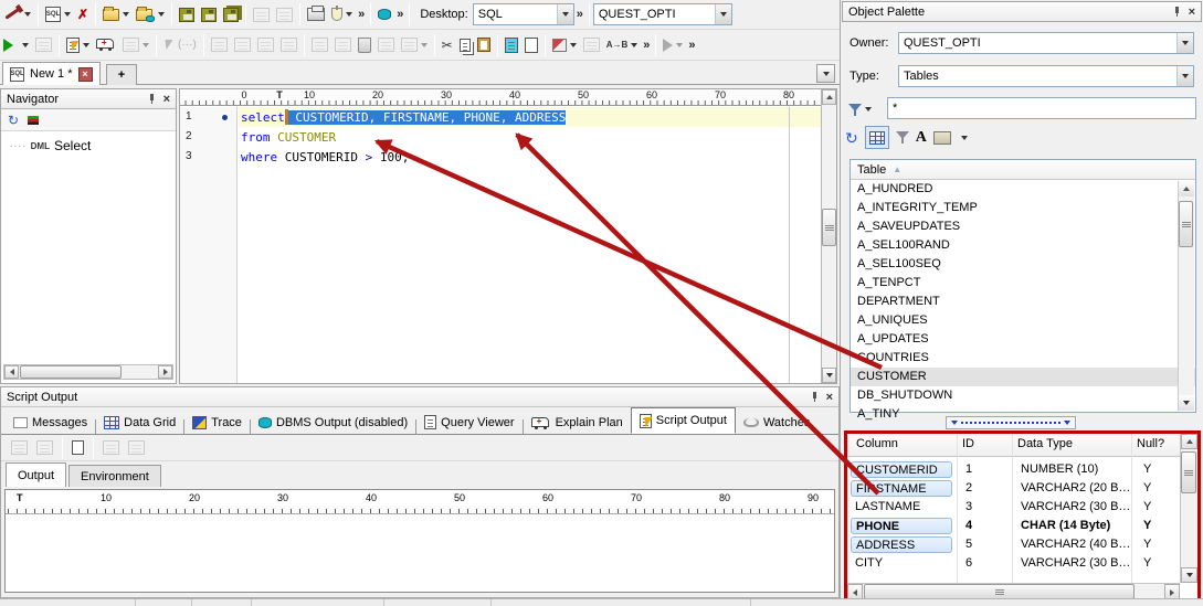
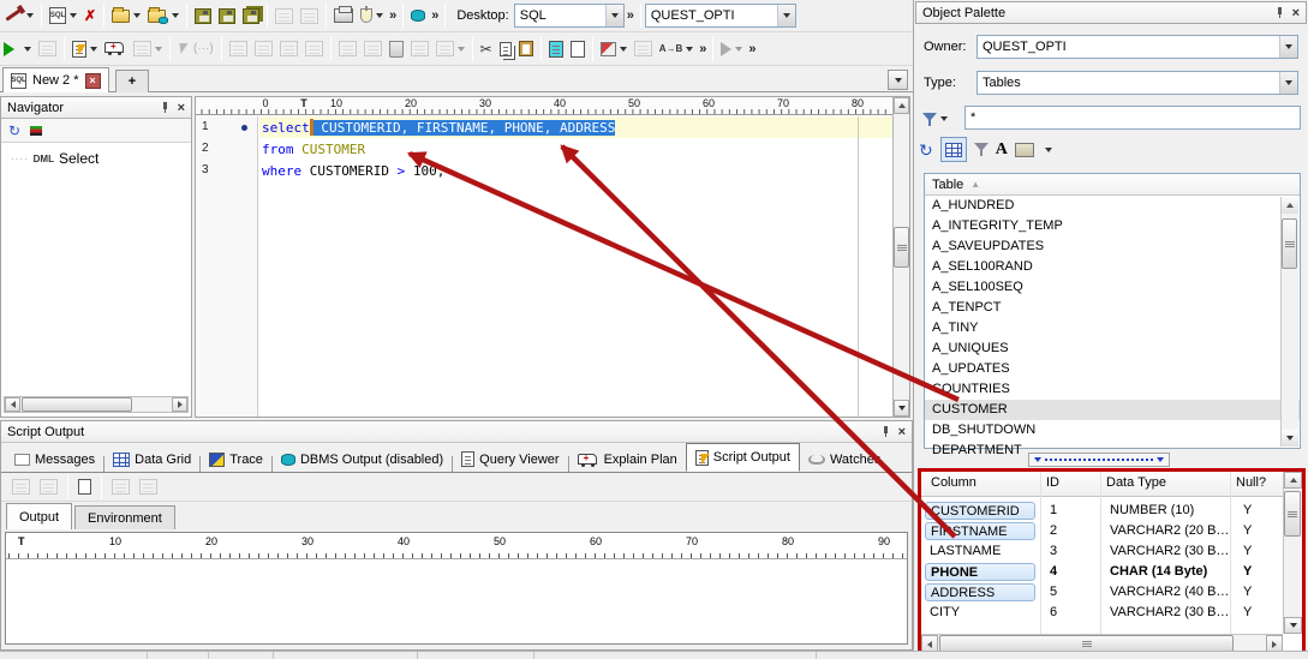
  ✗
  »
  »
  Desktop:
  SQL
  »
  QUEST_OPTI
  (···)
  ✂
  A→B
  »
  »
- New 1 *
+ New 2 *
  ×
  +
  Navigator
  ×
  ↻
  ····
  DML
  Select
  0
  10
  20
  30
  40
  50
  60
  70
  80
  T
  1
  2
  3
  select
  CUSTOMERID, FIRSTNAME, PHONE, ADDRESS
  from
  CUSTOMER
  where
  CUSTOMERID
  >
  100
  Script Output
  ×
  Messages
  Data Grid
  Trace
  DBMS Output (disabled)
  Query Viewer
  Explain Plan
  Script Output
  Watche
  Output
  Environment
  T
  10
  20
  30
  40
  50
  60
  70
  80
  90
  Object Palette
  ×
  Owner:
  QUEST_OPTI
  Type:
  Tables
  *
  ↻
  A
  Table
  ▲
  A_HUNDRED
  A_INTEGRITY_TEMP
  A_SAVEUPDATES
  A_SEL100RAND
  A_SEL100SEQ
  A_TENPCT
- DEPARTMENT
+ A_TINY
  A_UNIQUES
  A_UPDATES
  OUNTRIES
  CUSTOMER
  DB_SHUTDOWN
- A_TINY
+ DEPARTMENT
  Column
  ID
  Data Type
  Null?
  CUSTOMERID
  1
  NUMBER (10)
  Y
  FISTNAME
  2
  VARCHAR2 (20 B…
  Y
  LASTNAME
  3
  VARCHAR2 (30 B…
  Y
  PHONE
  4
  CHAR (14 Byte)
  Y
  ADDRESS
  5
  VARCHAR2 (40 B…
  Y
  CITY
  6
  VARCHAR2 (30 B…
  Y
